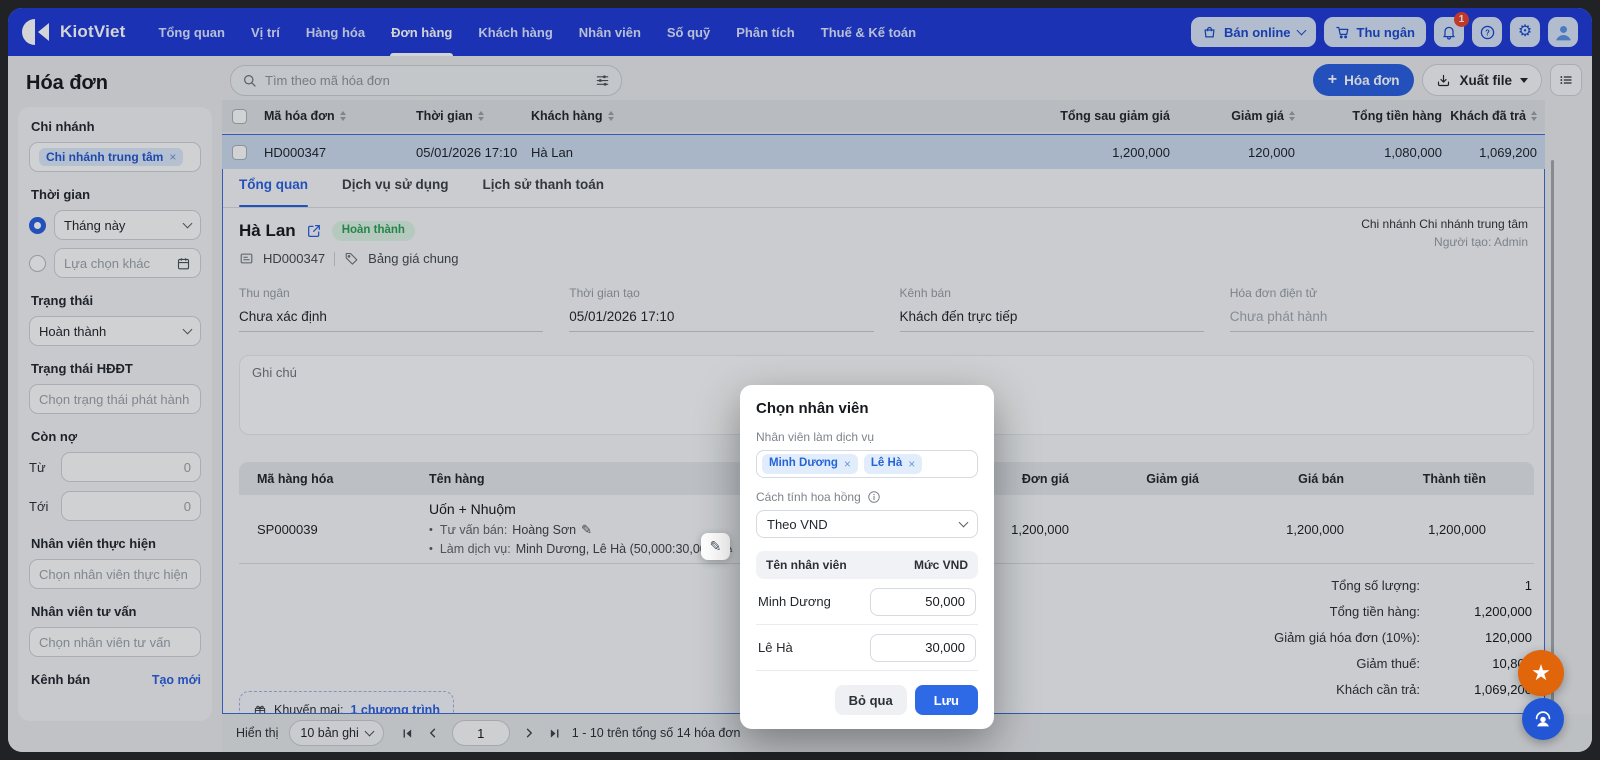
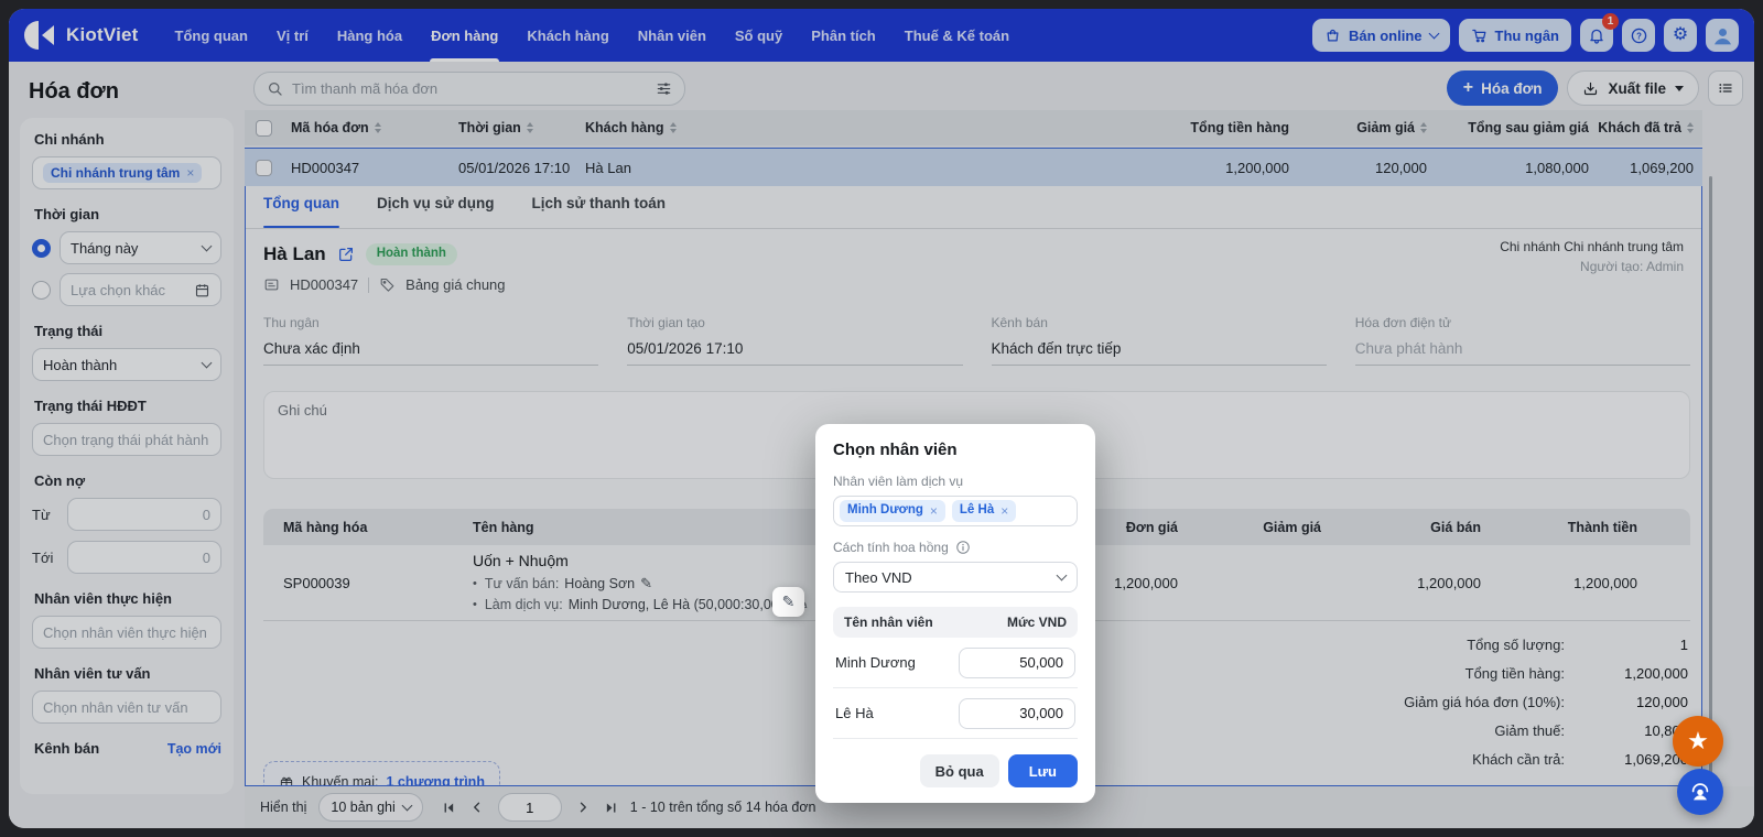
  KiotViet
  Tổng quan
  Vị trí
  Hàng hóa
  Đơn hàng
  Khách hàng
  Nhân viên
  Số quỹ
  Phân tích
  Thuế & Kế toán
  Bán online
  Thu ngân
  1
  ?
  ⚙
  Hóa đơn
  Chi nhánh
  Chi nhánh trung tâm
  ×
  Thời gian
  Tháng này
  Lựa chọn khác
  Trạng thái
  Hoàn thành
  Trạng thái HĐĐT
  Chọn trạng thái phát hành
  Còn nợ
  Từ
  0
  Tới
  0
  Nhân viên thực hiện
  Chọn nhân viên thực hiện
  Nhân viên tư vấn
  Chọn nhân viên tư vấn
  Kênh bán
  Tạo mới
- Tìm theo mã hóa đơn
+ Tìm thanh mã hóa đơn
  +
  Hóa đơn
  Xuất file
  Mã hóa đơn
  Thời gian
  Khách hàng
- Tổng sau giảm giá
+ Tổng tiền hàng
  Giảm giá
- Tổng tiền hàng
+ Tổng sau giảm giá
  Khách đã trả
  HD000347
  05/01/2026 17:10
  Hà Lan
  1,200,000
  120,000
  1,080,000
  1,069,200
  Tổng quan
  Dịch vụ sử dụng
  Lịch sử thanh toán
  Hà Lan
  Hoàn thành
  Chi nhánh Chi nhánh trung tâm
  Người tạo: Admin
  HD000347
  Bảng giá chung
  Thu ngân
  Chưa xác định
  Thời gian tạo
  05/01/2026 17:10
  Kênh bán
  Khách đến trực tiếp
  Hóa đơn điện tử
  Chưa phát hành
  Ghi chú
  Mã hàng hóa
  Tên hàng
  Đơn giá
  Giảm giá
  Giá bán
  Thành tiền
  SP000039
  Uốn + Nhuộm
  •
  Tư vấn bán:
  Hoàng Sơn
  ✎
  •
  Làm dịch vụ:
  Minh Dương, Lê Hà (50,000:30,0
  1,200,000
  1,200,000
  1,200,000
  Tổng số lượng:
  1
  Tổng tiền hàng:
  1,200,000
  Giảm giá hóa đơn (10%):
  120,000
  Giảm thuế:
  Khách cần trả:
  1,069,20
  Khuyến mại:
  1 chương trình
  Hiển thị
  10 bản ghi
  1
  1 - 10 trên tổng số 14 hóa đơn
  ✎
  Chọn nhân viên
  Nhân viên làm dịch vụ
  Minh Dương
  ×
  Lê Hà
  ×
  Cách tính hoa hồng
  Theo VND
  Tên nhân viên
  Mức VND
  Minh Dương
  50,000
  Lê Hà
  30,000
  Bỏ qua
  Lưu
  ★
